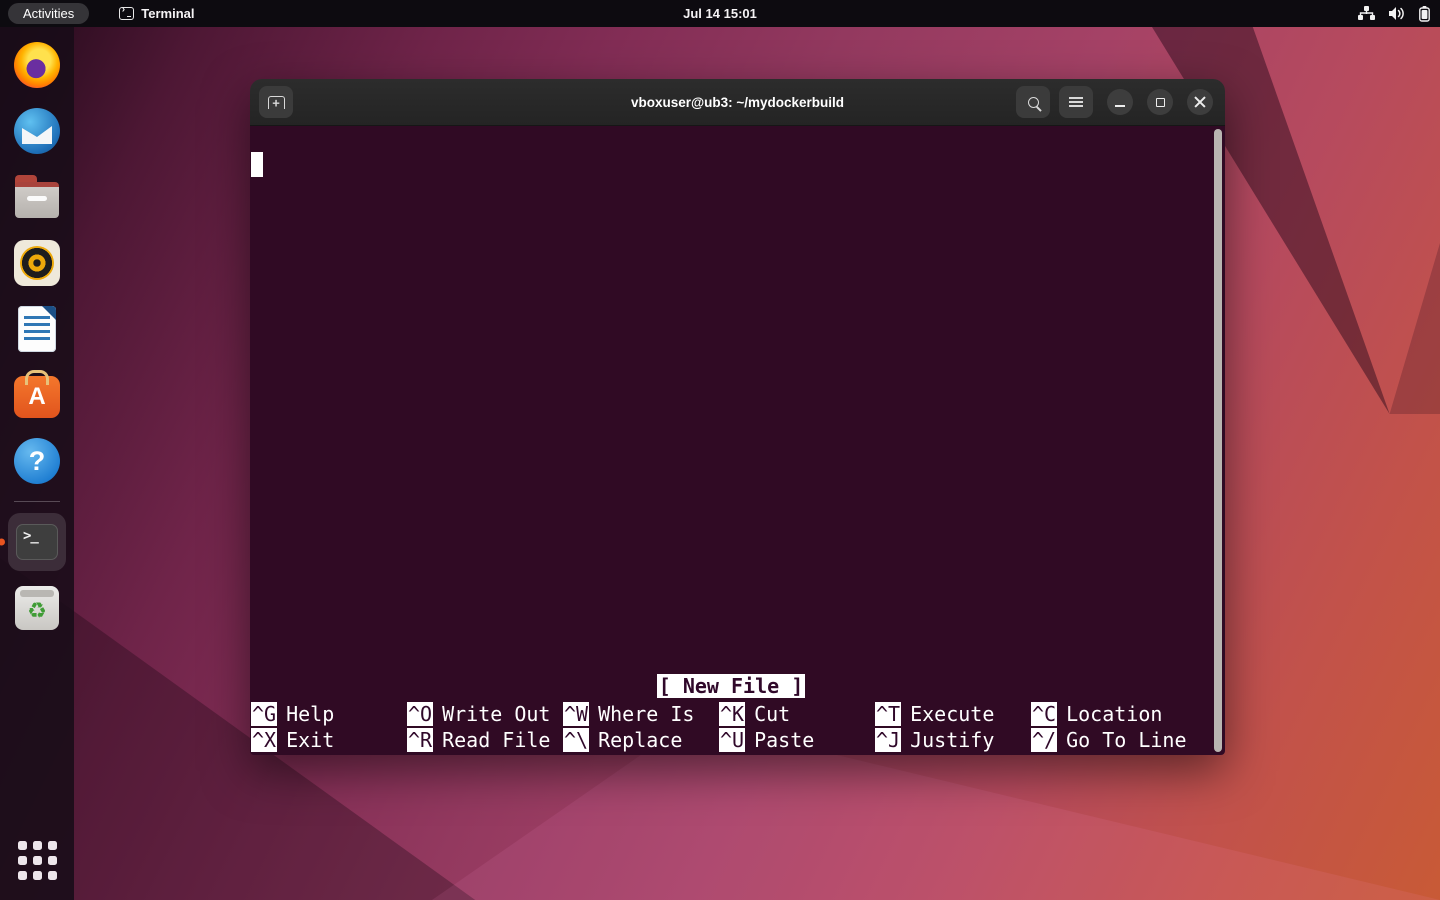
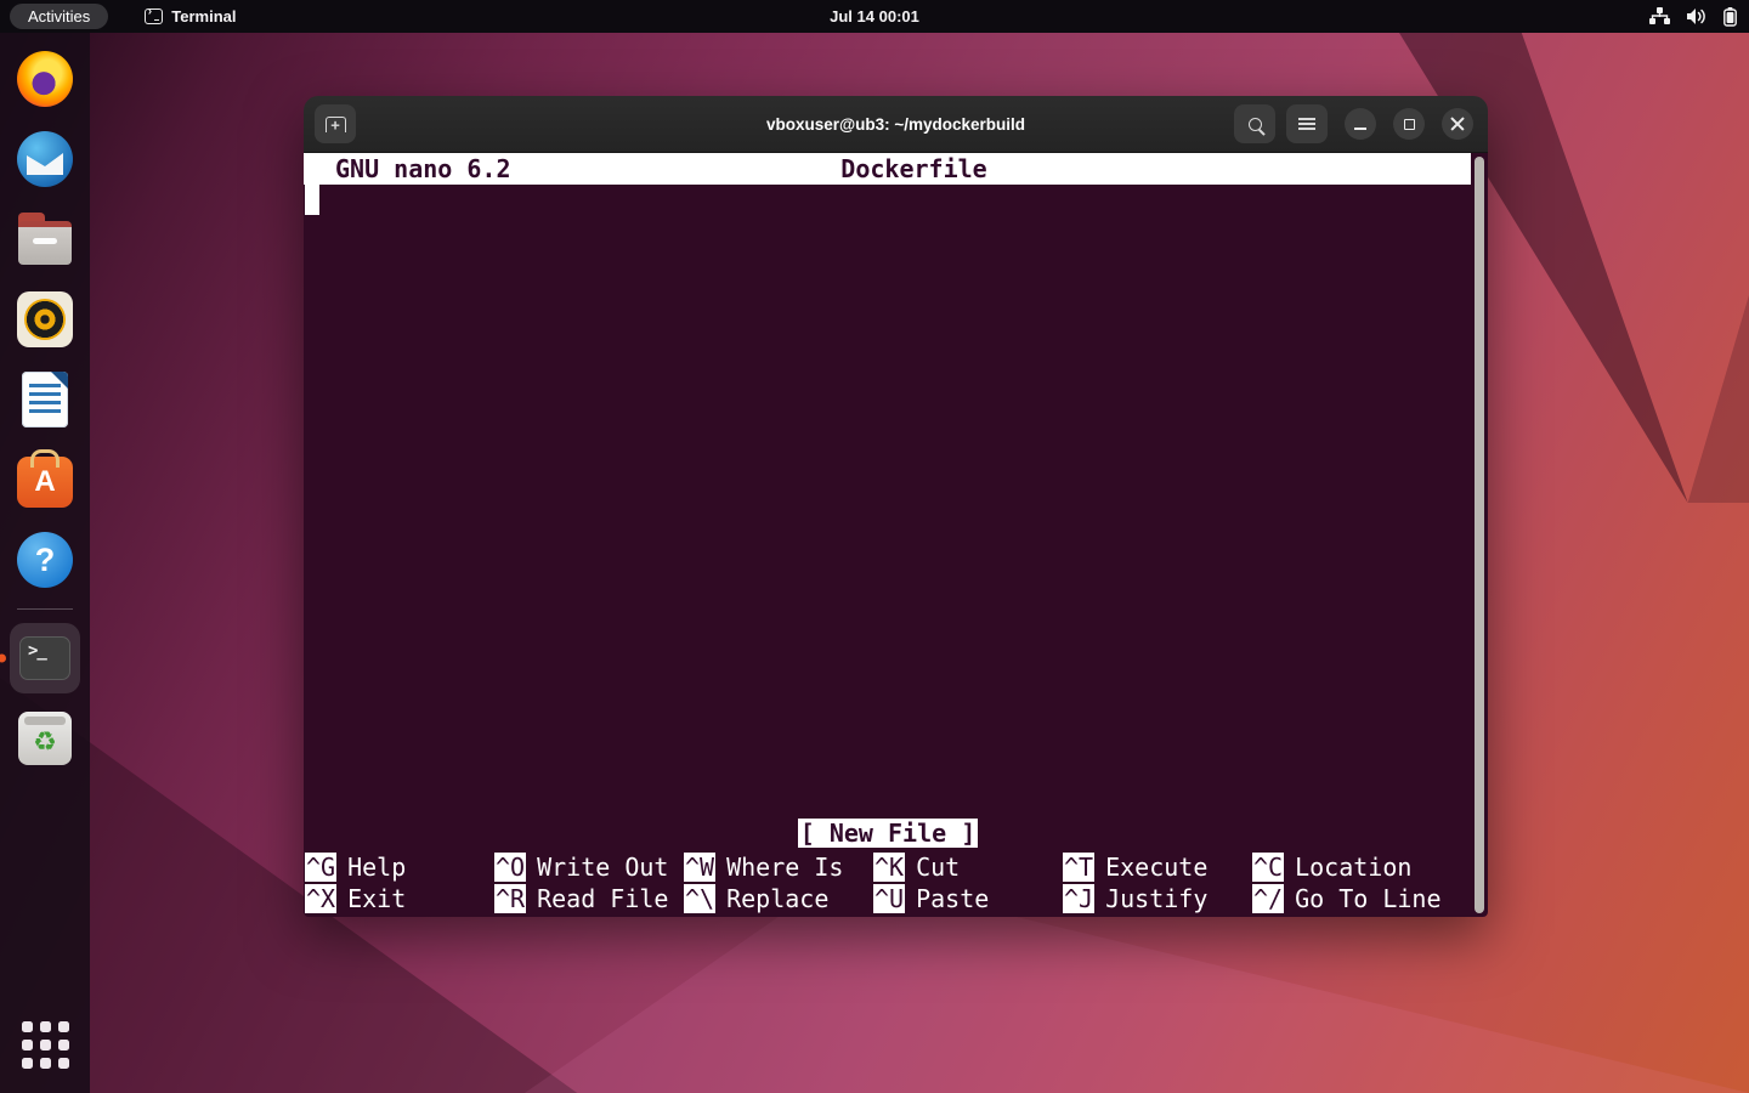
  Activities
  Terminal
- Jul 14 15:01
+ Jul 14 00:01
  A
  ?
  ♻
  vboxuser@ub3: ~/mydockerbuild
+ GNU nano 6.2
+ Dockerfile
  [ New File ]
  ^G Help
  ^O Write Out
  ^W Where Is
  ^K Cut
  ^T Execute
  ^C Location
  ^X Exit
  ^R Read File
  ^\ Replace
  ^U Paste
  ^J Justify
  ^/ Go To Line
